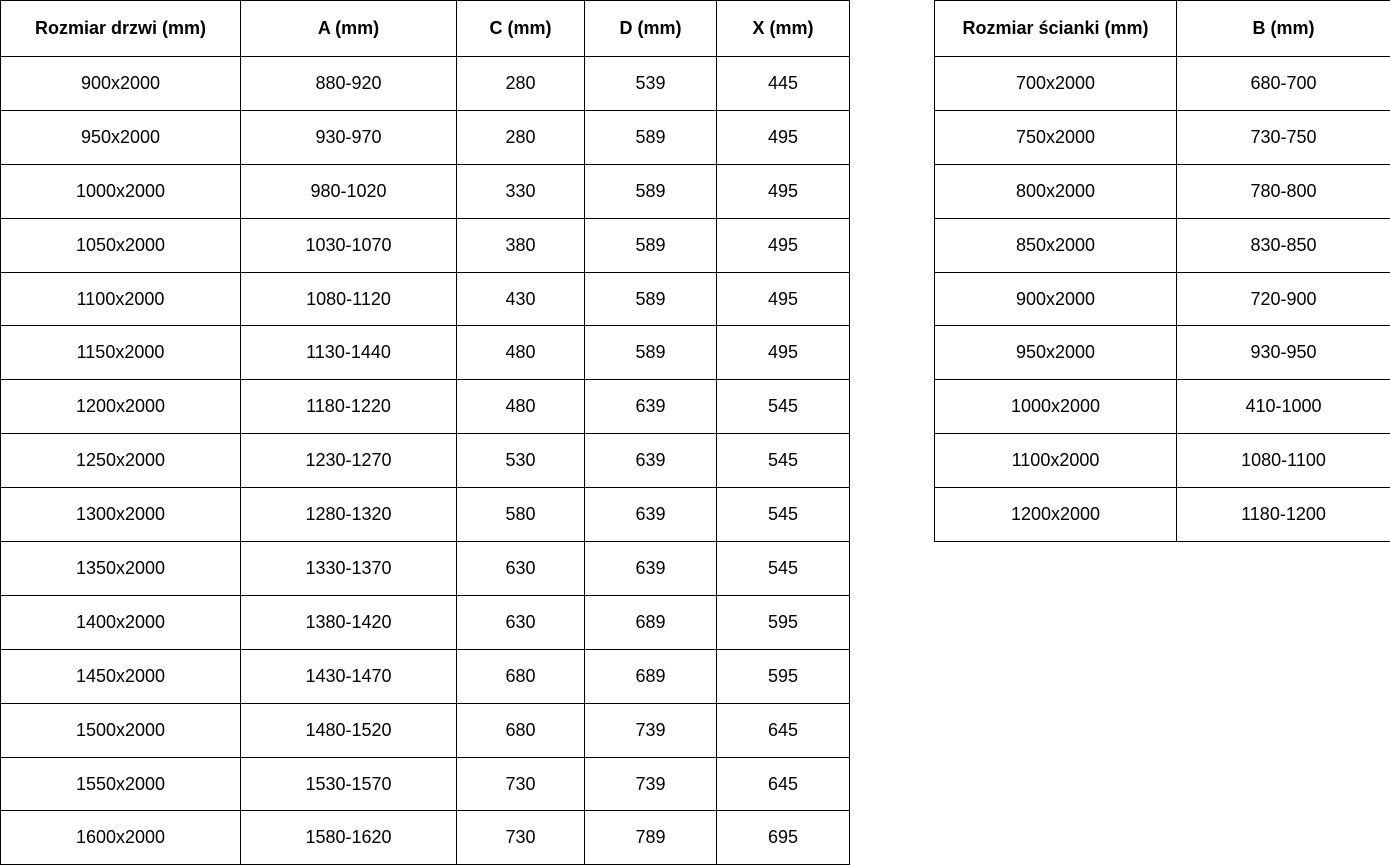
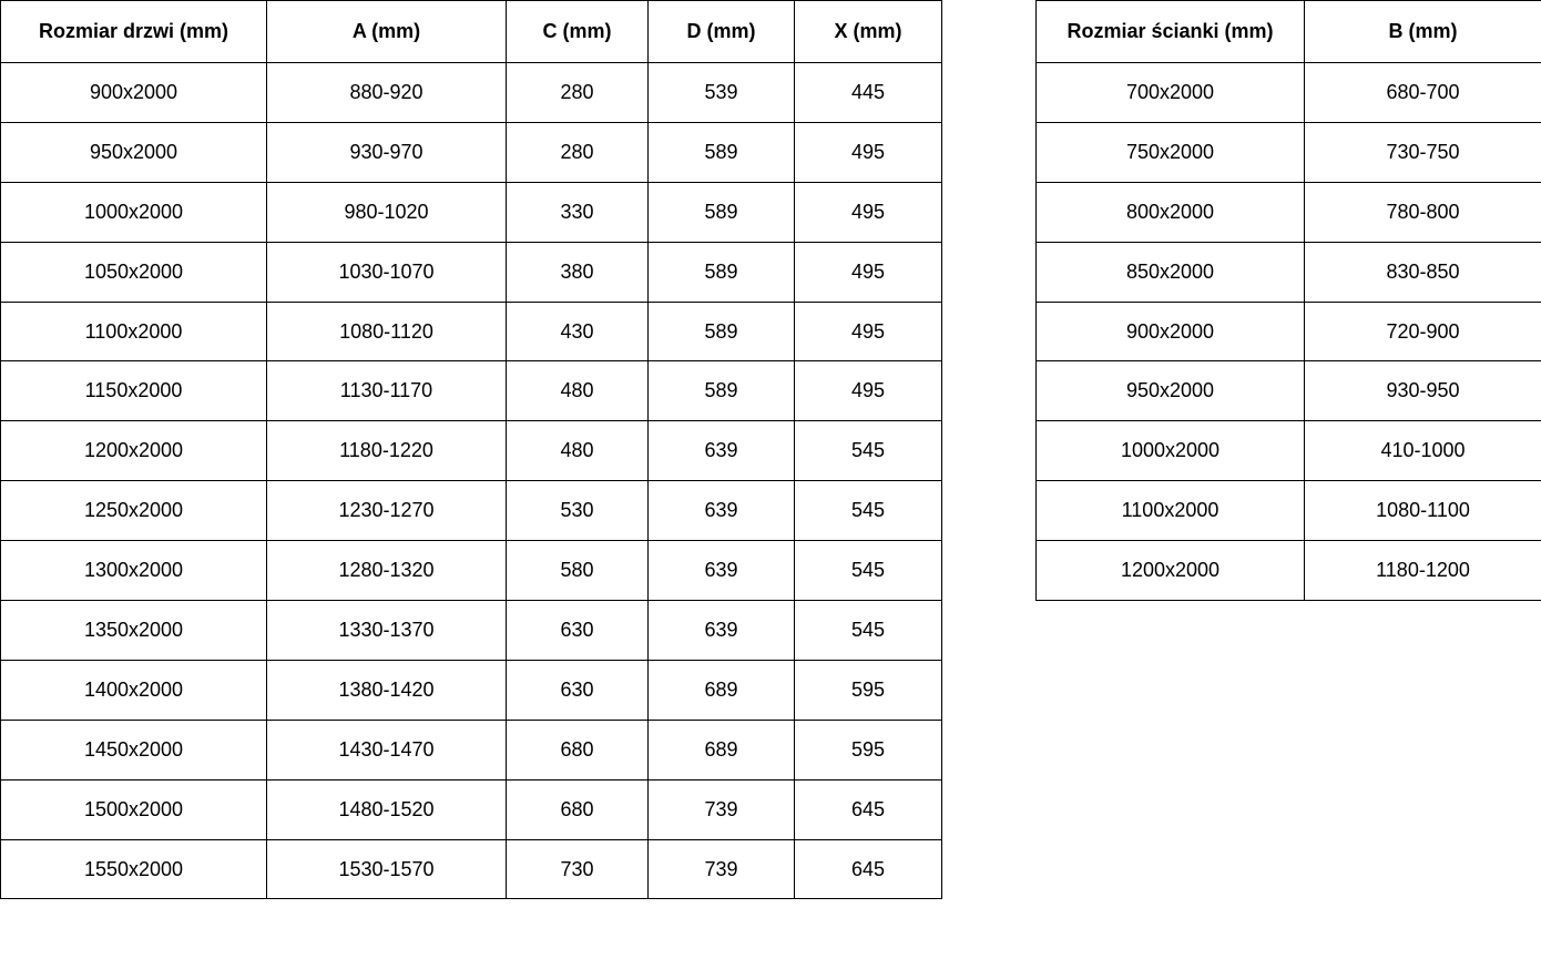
  Rozmiar drzwi (mm)	A (mm)	C (mm)	D (mm)	X (mm)
  900x2000	880-920	280	539	445
  950x2000	930-970	280	589	495
  1000x2000	980-1020	330	589	495
  1050x2000	1030-1070	380	589	495
  1100x2000	1080-1120	430	589	495
- 1150x2000	1130-1440	480	589	495
+ 1150x2000	1130-1170	480	589	495
  1200x2000	1180-1220	480	639	545
  1250x2000	1230-1270	530	639	545
  1300x2000	1280-1320	580	639	545
  1350x2000	1330-1370	630	639	545
  1400x2000	1380-1420	630	689	595
  1450x2000	1430-1470	680	689	595
  1500x2000	1480-1520	680	739	645
  1550x2000	1530-1570	730	739	645
- 1600x2000	1580-1620	730	789	695
  Rozmiar ścianki (mm)	B (mm)
  700x2000	680-700
  750x2000	730-750
  800x2000	780-800
  850x2000	830-850
  900x2000	720-900
  950x2000	930-950
  1000x2000	410-1000
  1100x2000	1080-1100
  1200x2000	1180-1200
